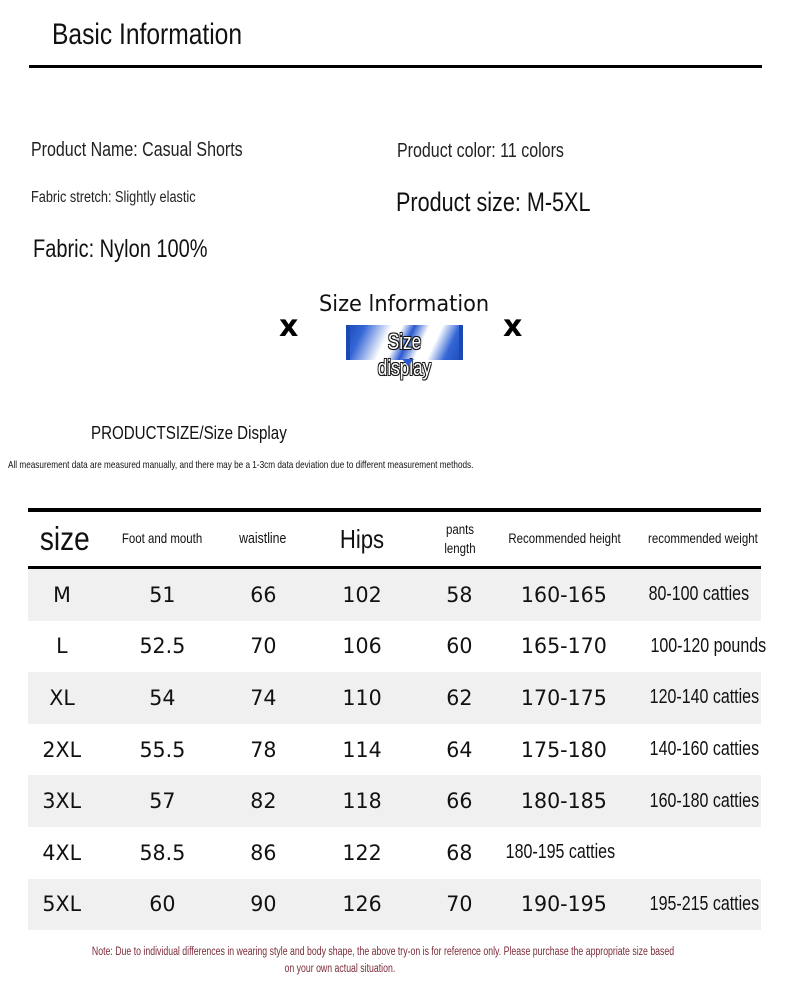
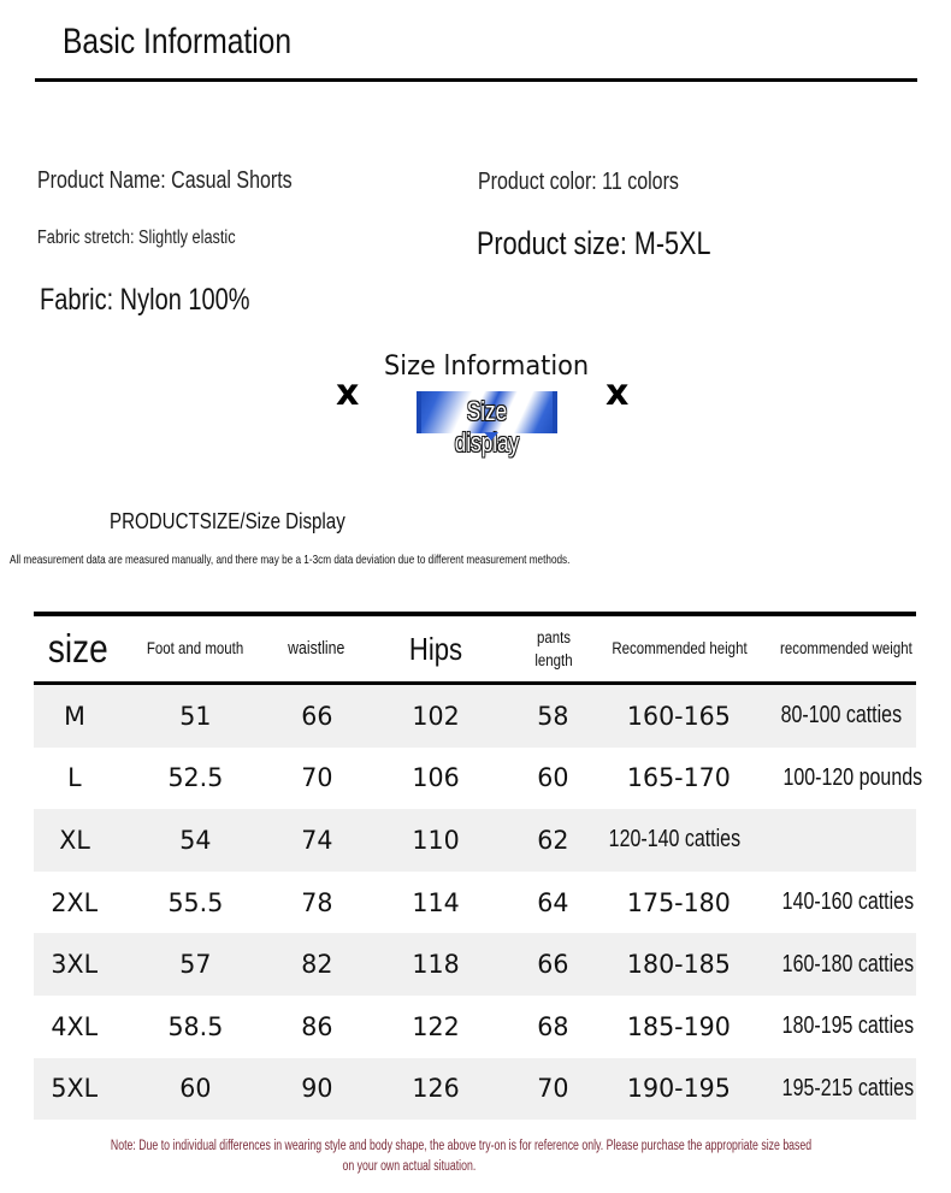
  Basic Information
  Product Name: Casual Shorts
  Fabric stretch: Slightly elastic
  Fabric: Nylon 100%
  Product color: 11 colors
  Product size: M-5XL
  Size lnformation
  x
  x
  Size display
  PRODUCTSIZE/Size Display
  All measurement data are measured manually, and there may be a 1-3cm data deviation due to different measurement methods.
  size
  Foot and mouth
  waistline
  Hips
  pants length
  Recommended height
  recommended weight
  M
  51
  66
  102
  58
  160-165
  80-100 catties
  L
  52.5
  70
  106
  60
  165-170
  100-120 pounds
  XL
  54
  74
  110
  62
- 170-175
  120-140 catties
  2XL
  55.5
  78
  114
  64
  175-180
  140-160 catties
  3XL
  57
  82
  118
  66
  180-185
  160-180 catties
  4XL
  58.5
  86
  122
  68
+ 185-190
  180-195 catties
  5XL
  60
  90
  126
  70
  190-195
  195-215 catties
  Note: Due to individual differences in wearing style and body shape, the above try-on is for reference only. Please purchase the appropriate size based
  on your own actual situation.
